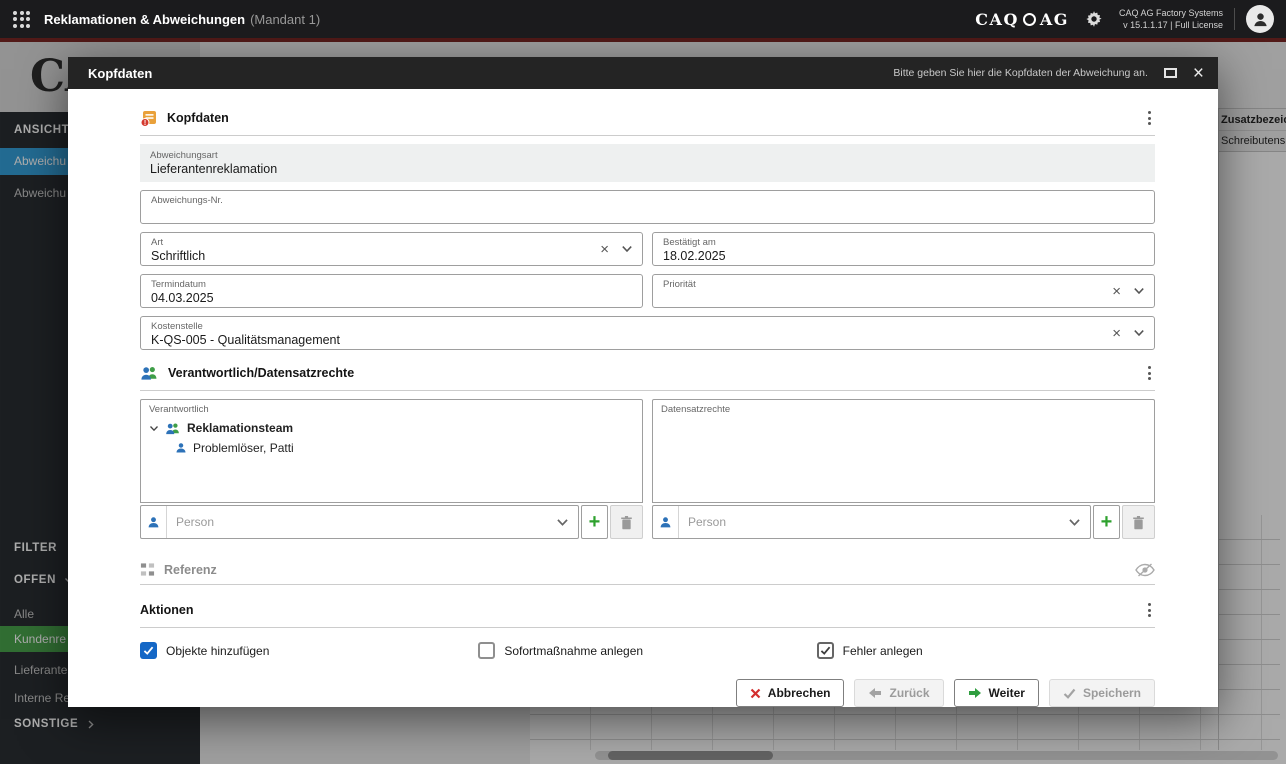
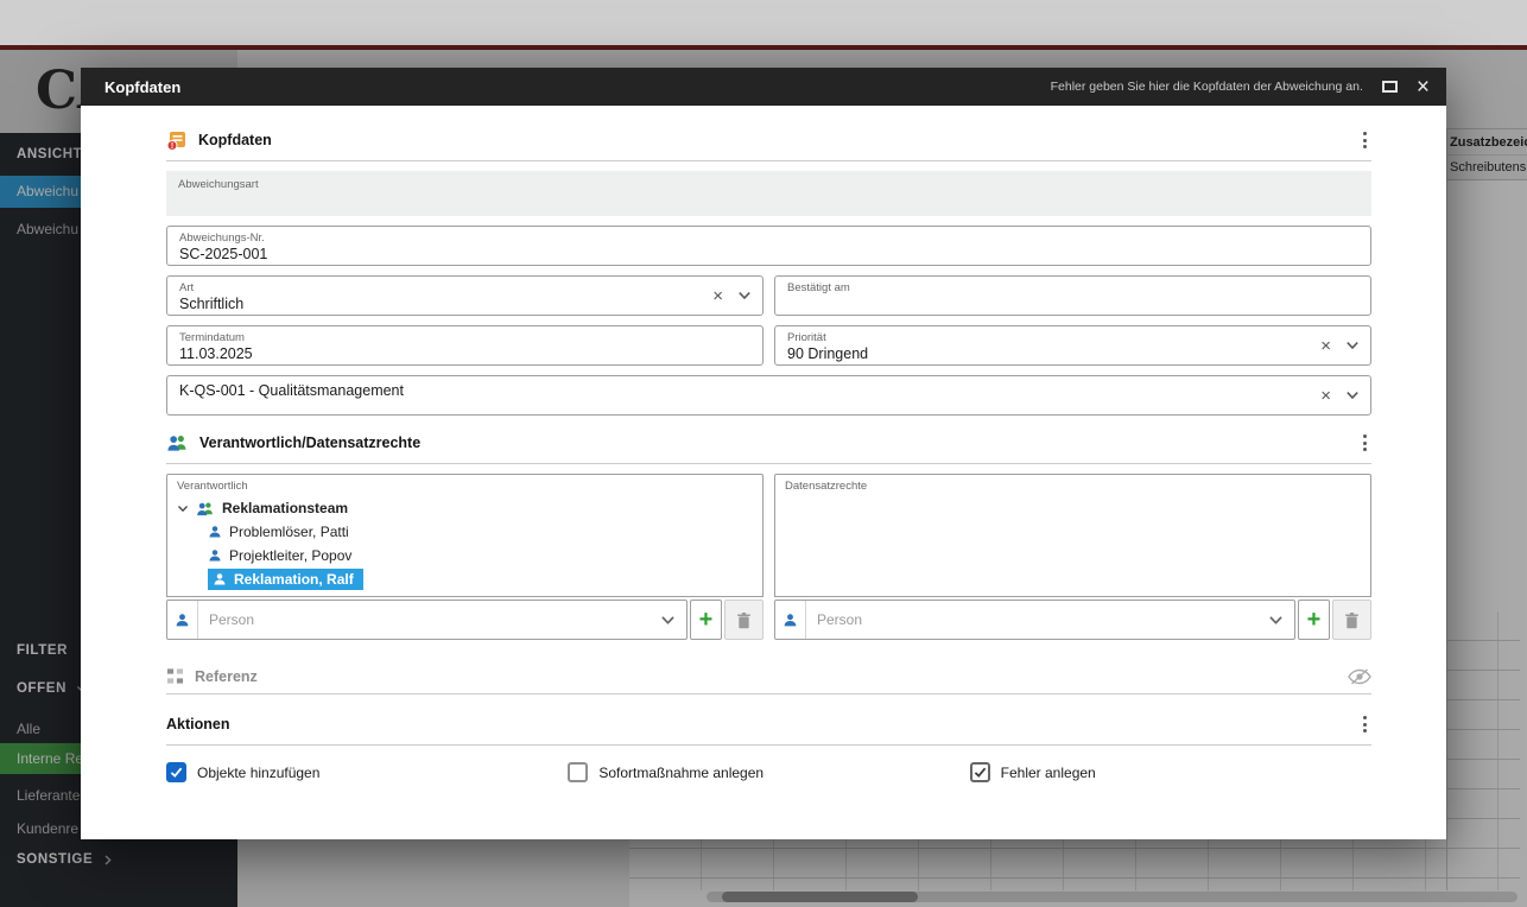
- Reklamationen & Abweichungen
- (Mandant 1)
- CAQ
- AG
- CAQ AG Factory Systems
- v 15.1.1.17 | Full License
  ANSICHT
  Abweichu
  Abweichu
  FILTER
  OFFEN
  Alle
- Kundenre
+ Interne Re
  Lieferante
- Interne Re
+ Kundenre
  SONSTIGE
  Zusatzbezei
  Schreibutens
  Kopfdaten
- Bitte geben Sie hier die Kopfdaten der Abweichung an.
+ Fehler geben Sie hier die Kopfdaten der Abweichung an.
  ×
  Kopfdaten
  Abweichungsart
- Lieferantenreklamation
  Abweichungs-Nr.
+ SC-2025-001
  Art
  Schriftlich
  ×
  Bestätigt am
- 18.02.2025
  Termindatum
- 04.03.2025
+ 11.03.2025
  Priorität
+ 90 Dringend
  ×
- Kostenstelle
- K-QS-005 - Qualitätsmanagement
+ K-QS-001 - Qualitätsmanagement
  ×
  Verantwortlich/Datensatzrechte
  Verantwortlich
  Reklamationsteam
  Problemlöser, Patti
+ Projektleiter, Popov
+ Reklamation, Ralf
  Person
  +
  Datensatzrechte
  Person
  +
  Referenz
  Aktionen
  Objekte hinzufügen
  Sofortmaßnahme anlegen
  Fehler anlegen
- Abbrechen
- Zurück
- Weiter
- Speichern
